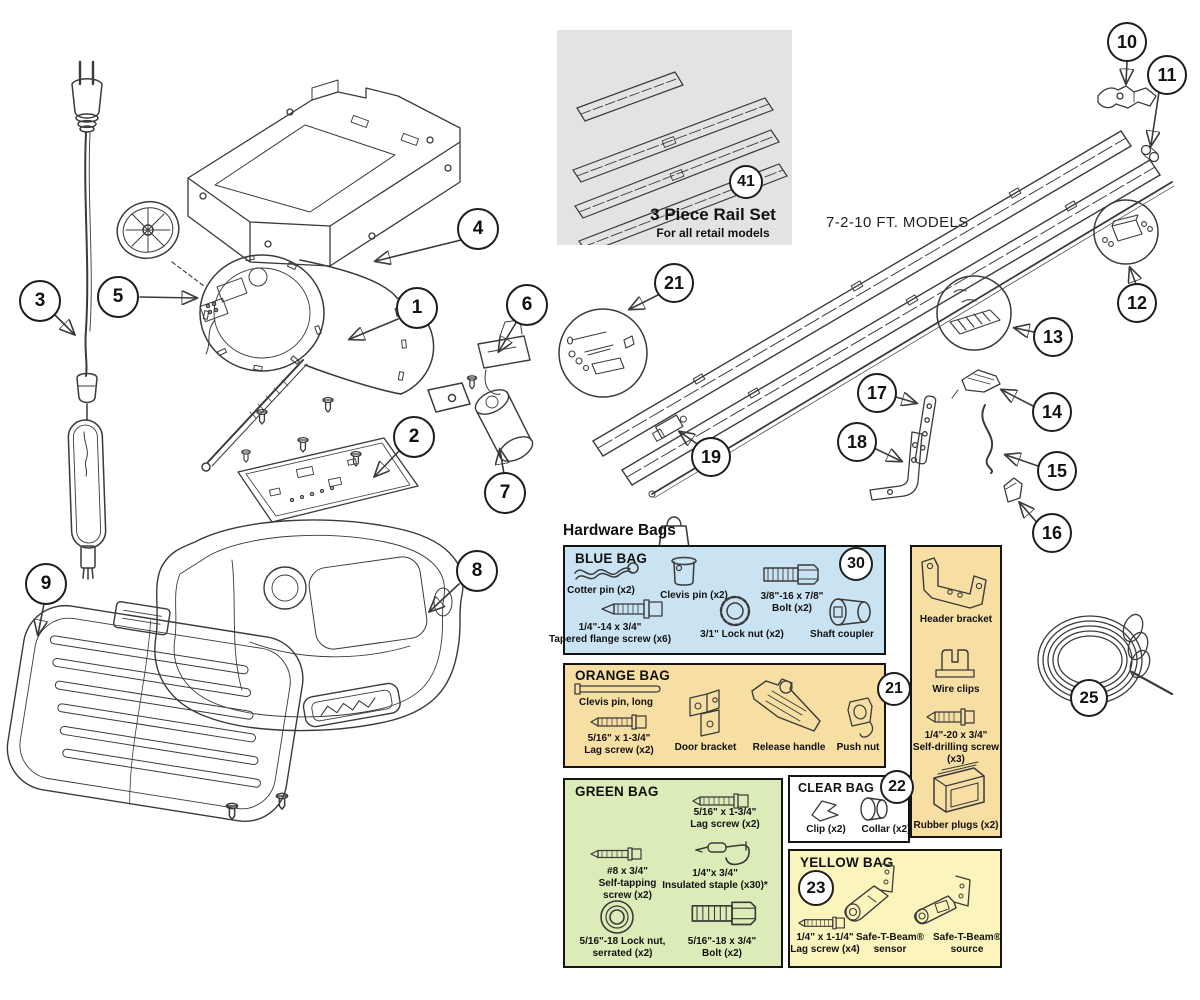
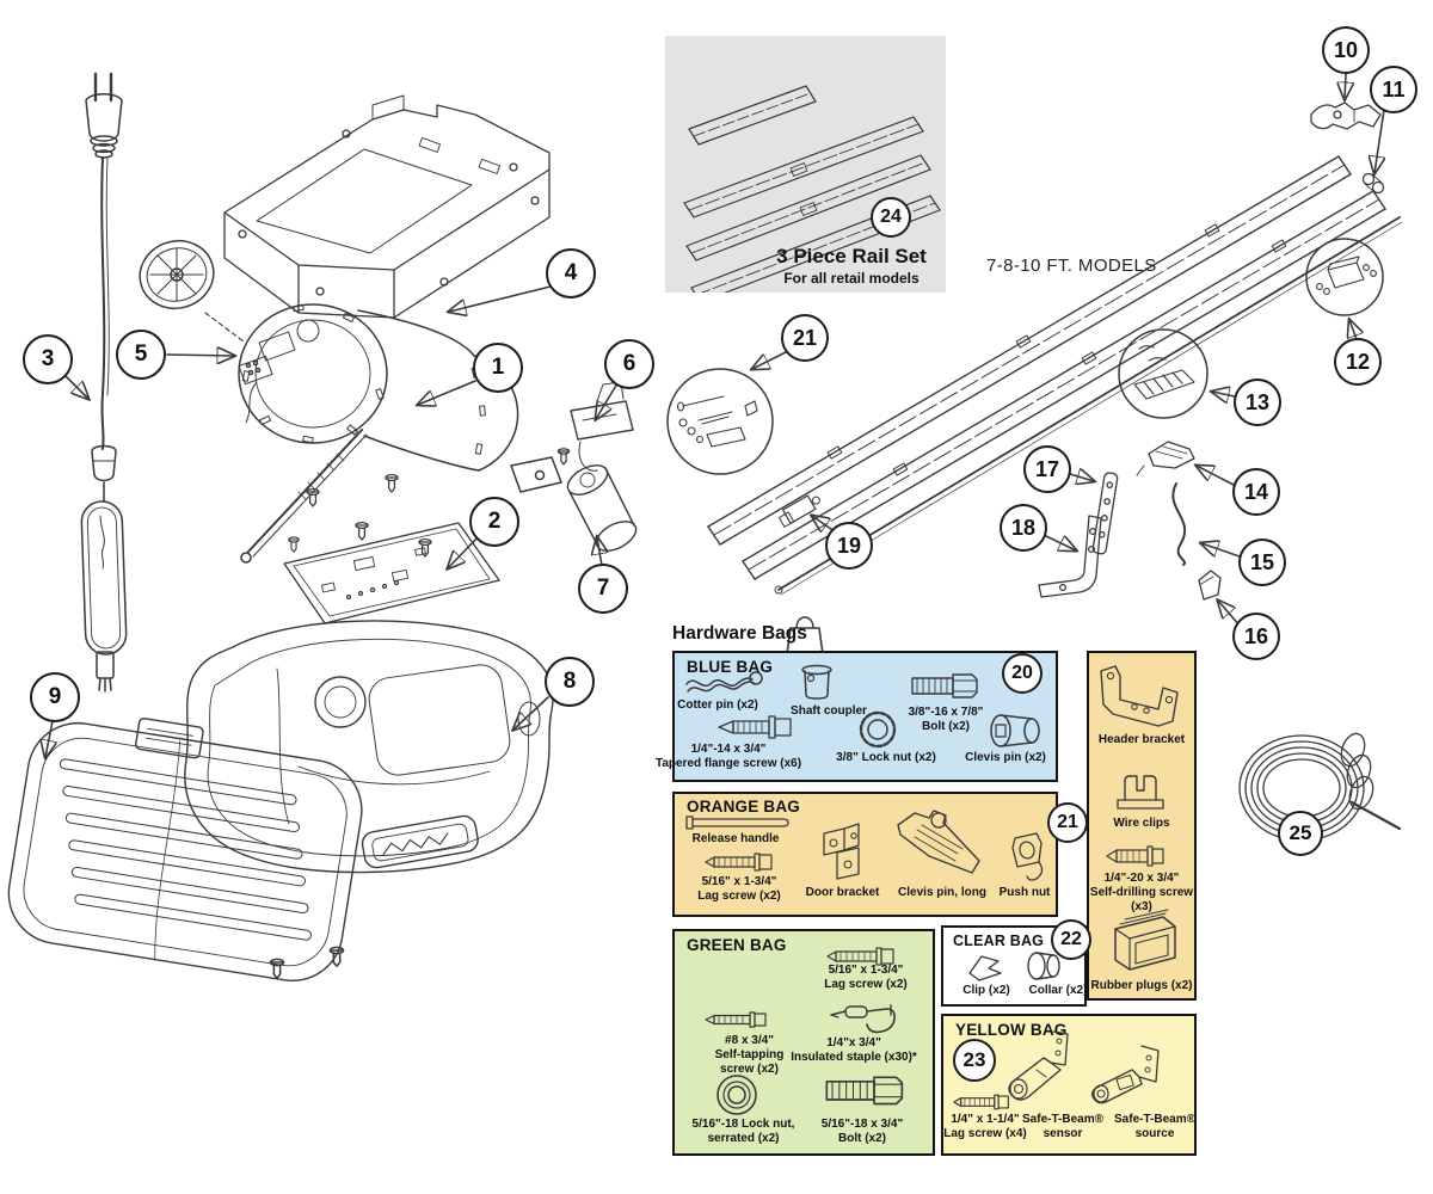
  3 Piece Rail Set
  For all retail models
- 7-2-10 FT. MODELS
+ 7-8-10 FT. MODELS
  Hardware Bags
  BLUE BAG
  Cotter pin (x2)
- Clevis pin (x2)
+ Shaft coupler
  3/8"-16 x 7/8"
  Bolt (x2)
  1/4"-14 x 3/4"
  Tapered flange screw (x6)
- 3/1" Lock nut (x2)
+ 3/8" Lock nut (x2)
- Shaft coupler
+ Clevis pin (x2)
  ORANGE BAG
- Clevis pin, long
+ Release handle
  5/16" x 1-3/4"
  Lag screw (x2)
  Door bracket
- Release handle
+ Clevis pin, long
  Push nut
  Header bracket
  Wire clips
  1/4"-20 x 3/4"
  Self-drilling screw (x3)
  Rubber plugs (x2)
  GREEN BAG
  5/16" x 1-3/4"
  Lag screw (x2)
  #8 x 3/4"
  Self-tapping
  screw (x2)
  1/4"x 3/4"
  Insulated staple (x30)*
  5/16"-18 Lock nut,
  serrated (x2)
  5/16"-18 x 3/4"
  Bolt (x2)
  CLEAR BAG
  Clip (x2)
  Collar (x2)
  YELLOW BAG
  1/4" x 1-1/4"
  Lag screw (x4)
  Safe-T-Beam®
  sensor
  Safe-T-Beam®
  source
  1
  2
  3
  4
  5
  6
  7
  8
  9
  10
  11
  12
  13
  14
  15
  16
  17
  18
  19
- 30
+ 20
  21
  21
  22
  23
- 41
+ 24
  25
